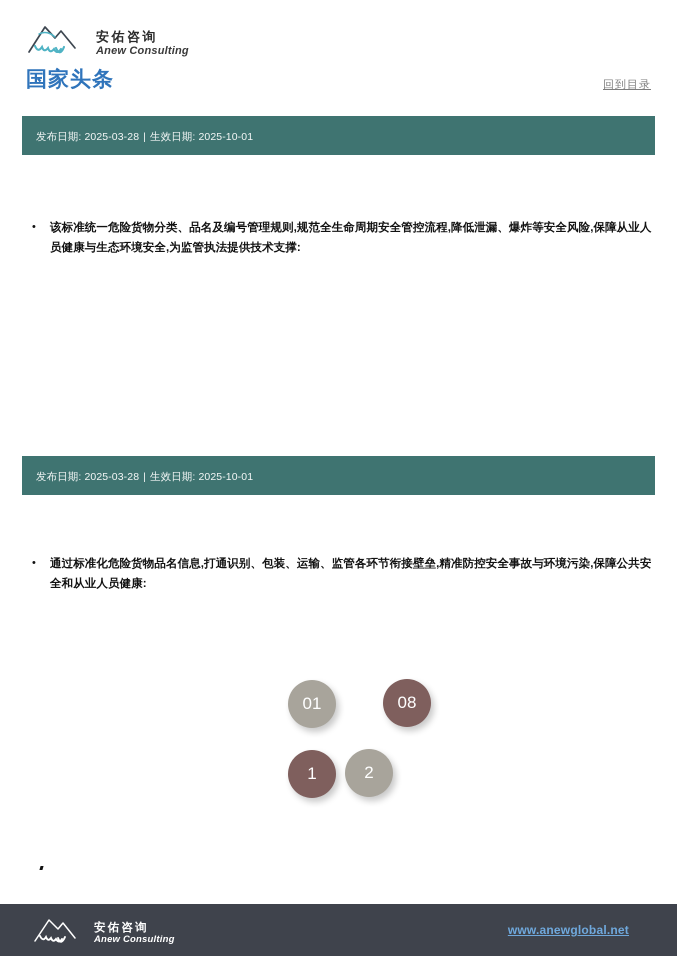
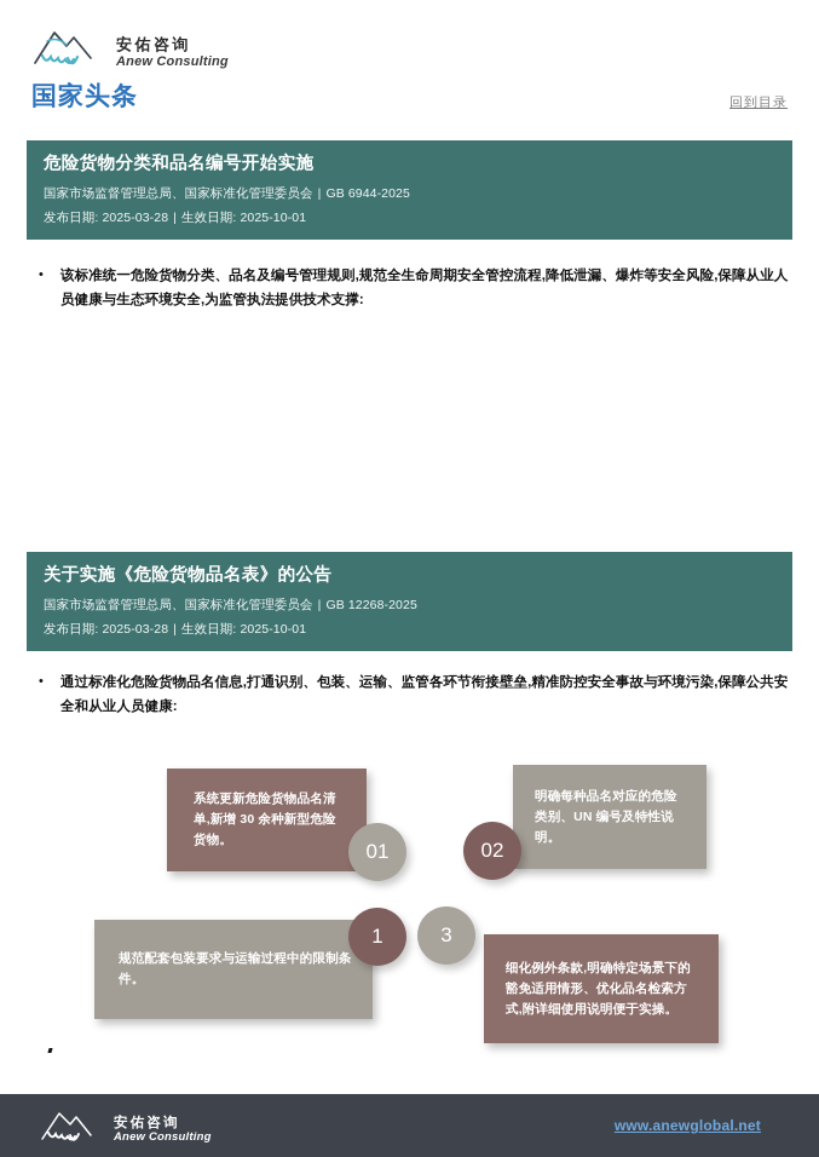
  安佑咨询
  Anew Consulting
  国家头条
  回到目录
+ 危险货物分类和品名编号开始实施
+ 国家市场监督管理总局、国家标准化管理委员会 | GB 6944-2025
  发布日期: 2025-03-28 | 生效日期: 2025-10-01
  •
  该标准统一危险货物分类、品名及编号管理规则,规范全生命周期安全管控流程,降低泄漏、爆炸等安全风险,保障从业人员健康与生态环境安全,为监管执法提供技术支撑:
+ 关于实施《危险货物品名表》的公告
+ 国家市场监督管理总局、国家标准化管理委员会 | GB 12268-2025
  发布日期: 2025-03-28 | 生效日期: 2025-10-01
  •
  通过标准化危险货物品名信息,打通识别、包装、运输、监管各环节衔接壁垒,精准防控安全事故与环境污染,保障公共安全和从业人员健康:
+ 系统更新危险货物品名清单,新增 30 余种新型危险货物。
  01
+ 明确每种品名对应的危险类别、UN 编号及特性说明。
- 08
+ 02
+ 规范配套包装要求与运输过程中的限制条件。
  1
+ 细化例外条款,明确特定场景下的豁免适用情形、优化品名检索方式,附详细使用说明便于实操。
- 2
+ 3
  安佑咨询
  Anew Consulting
  www.anewglobal.net
